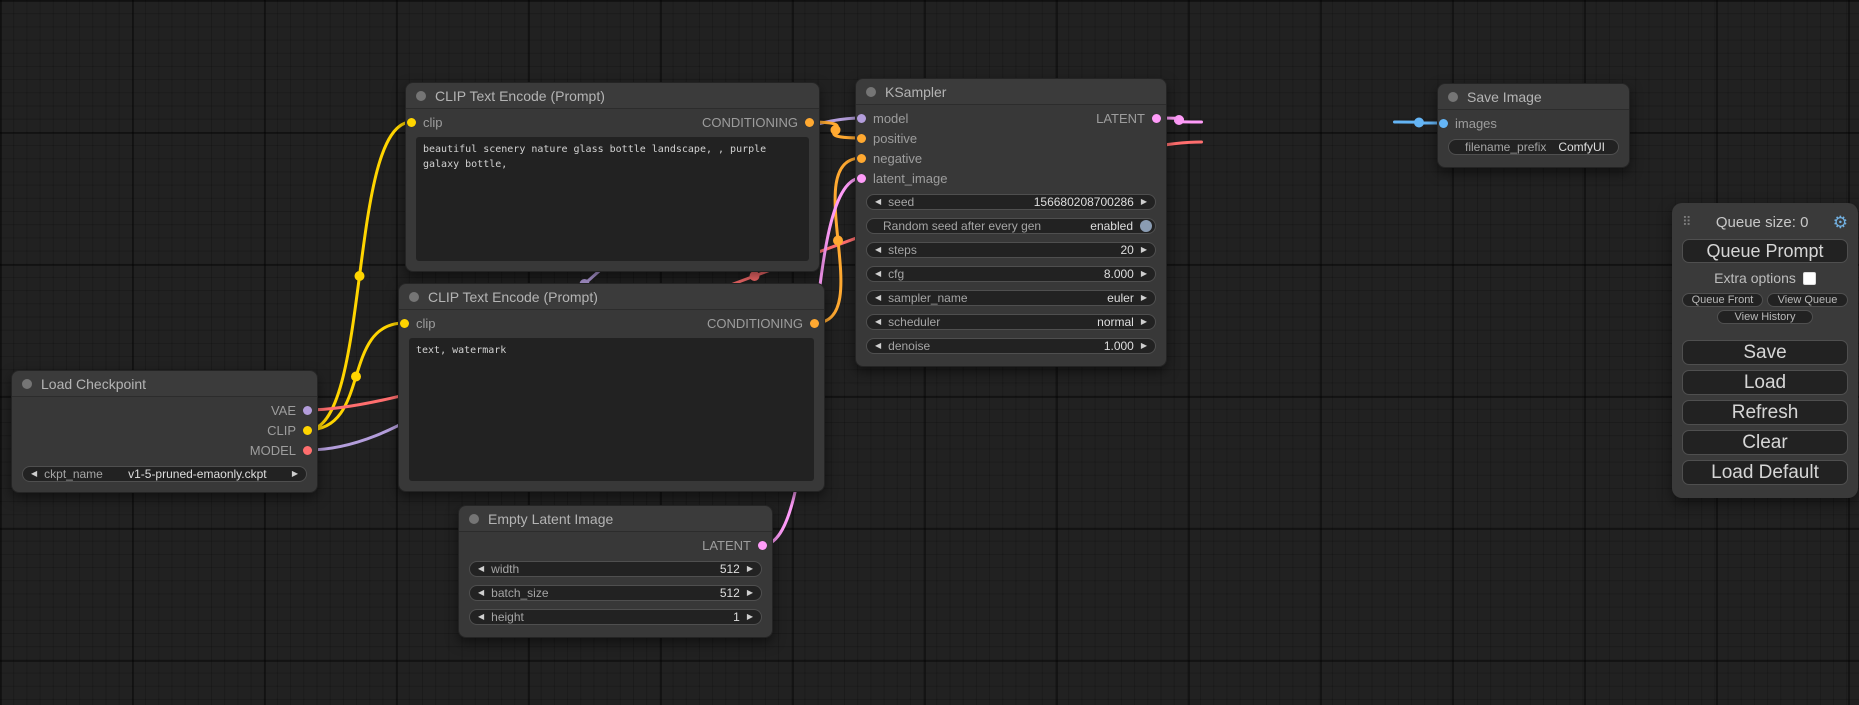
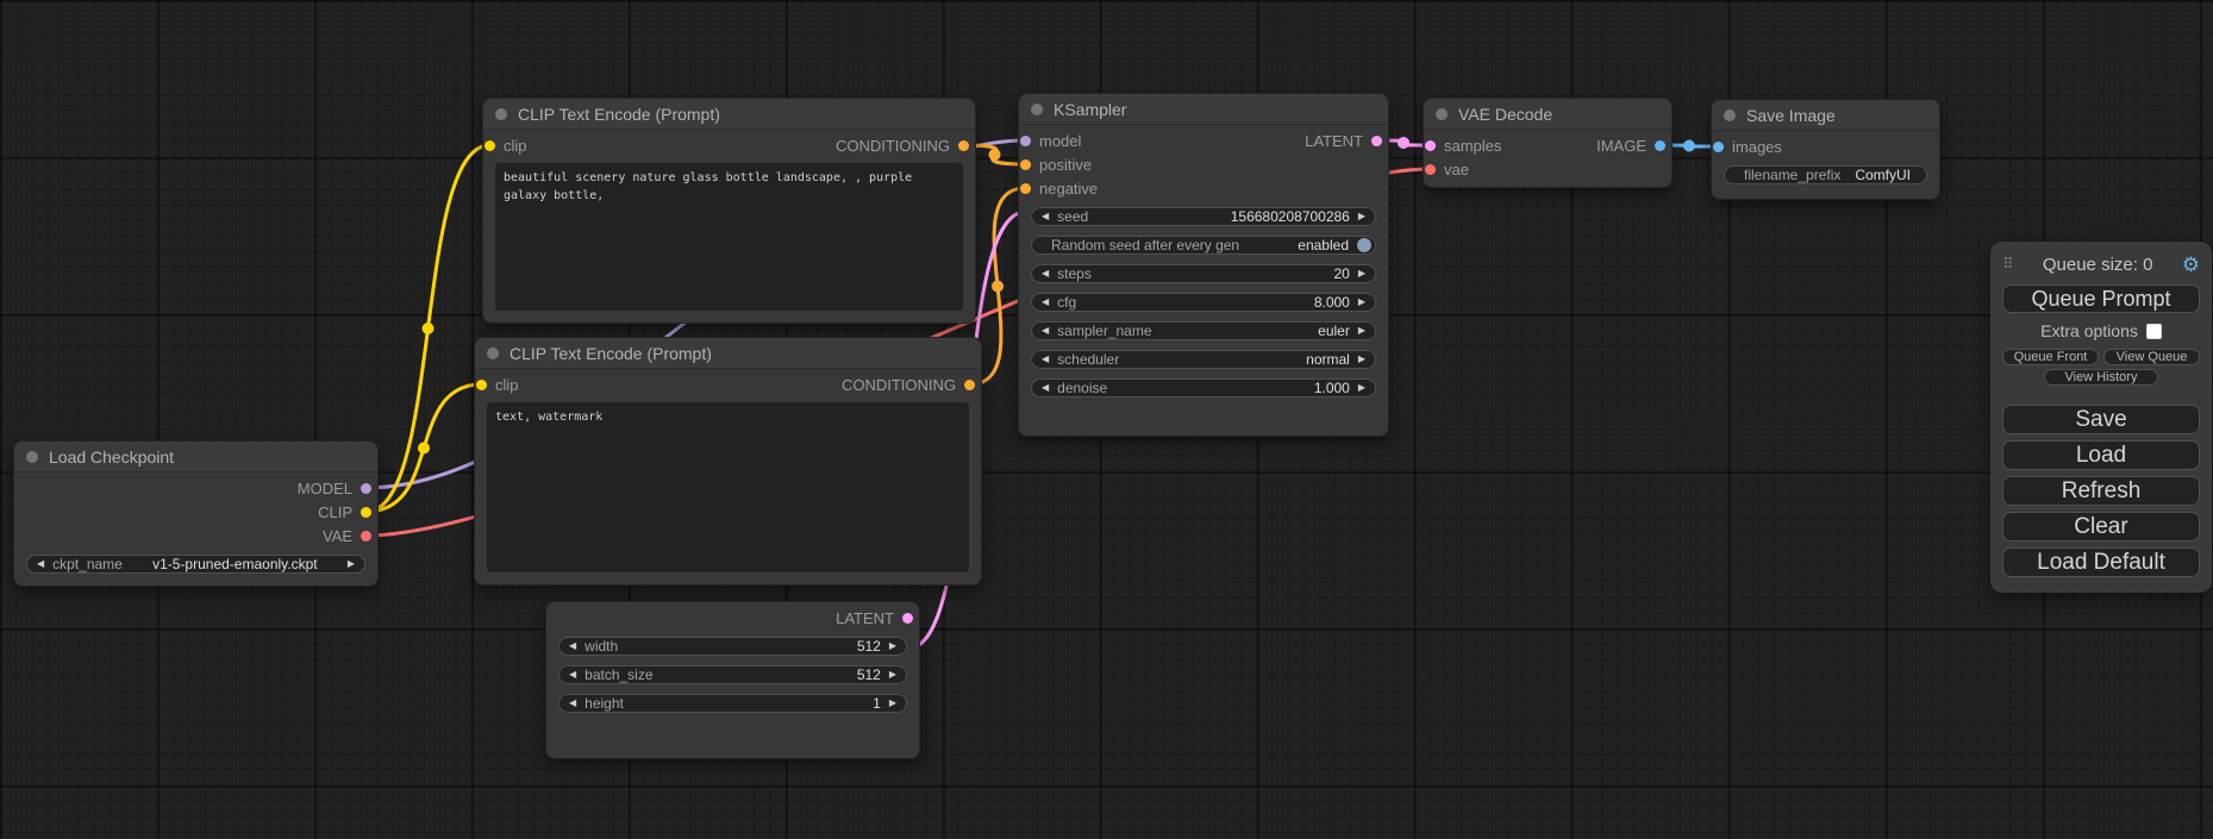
  CLIP Text Encode (Prompt)
  clip
  CONDITIONING
  beautiful scenery nature glass bottle landscape, , purple galaxy bottle,
  CLIP Text Encode (Prompt)
  clip
  CONDITIONING
  text, watermark
  KSampler
  model
  LATENT
  positive
  negative
- latent_image
  ◀
  seed
  156680208700286
  ▶
  Random seed after every gen
  enabled
  ◀
  steps
  20
  ▶
  ◀
  cfg
  8.000
  ▶
  ◀
  sampler_name
  euler
  ▶
  ◀
  scheduler
  normal
  ▶
  ◀
  denoise
  1.000
  ▶
+ VAE Decode
+ samples
+ IMAGE
+ vae
  Save Image
  images
  filename_prefix
  ComfyUI
  Load Checkpoint
- VAE
+ MODEL
  CLIP
- MODEL
+ VAE
  ◀
  ckpt_name
  v1-5-pruned-emaonly.ckpt
  ▶
- Empty Latent Image
  LATENT
  ◀
  width
  512
  ▶
  ◀
  batch_size
  512
  ▶
  ◀
  height
  1
  ▶
  ⠿
  Queue size: 0
  ⚙
  Queue Prompt
  Extra options
  Queue Front
  View Queue
  View History
  Save
  Load
  Refresh
  Clear
  Load Default
